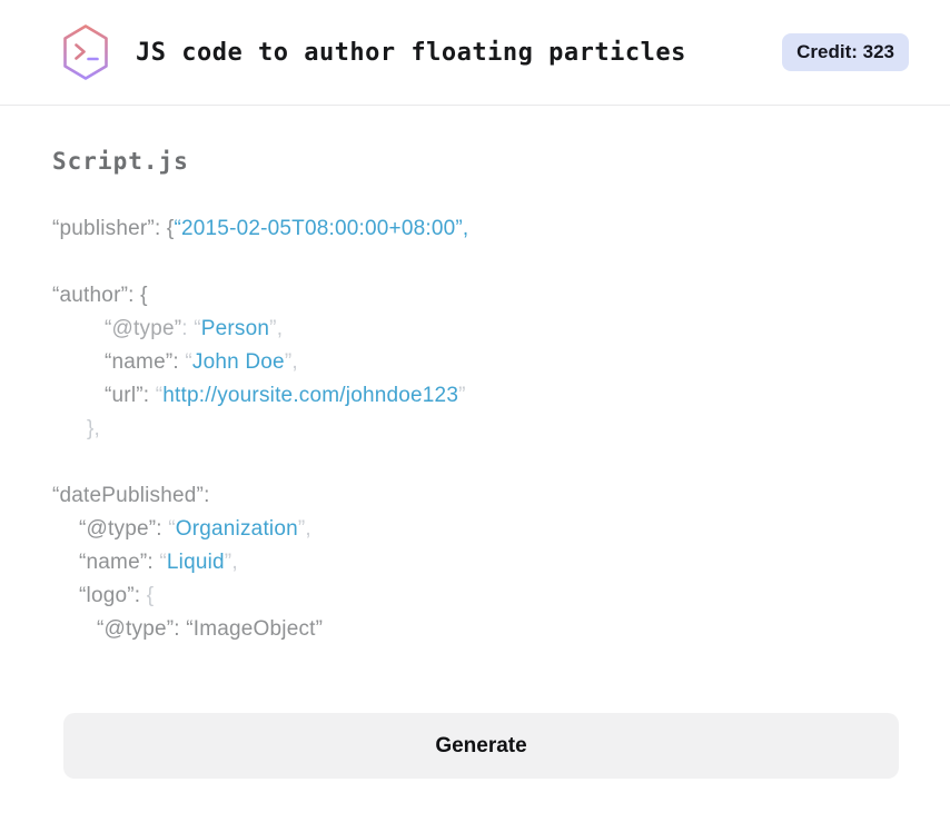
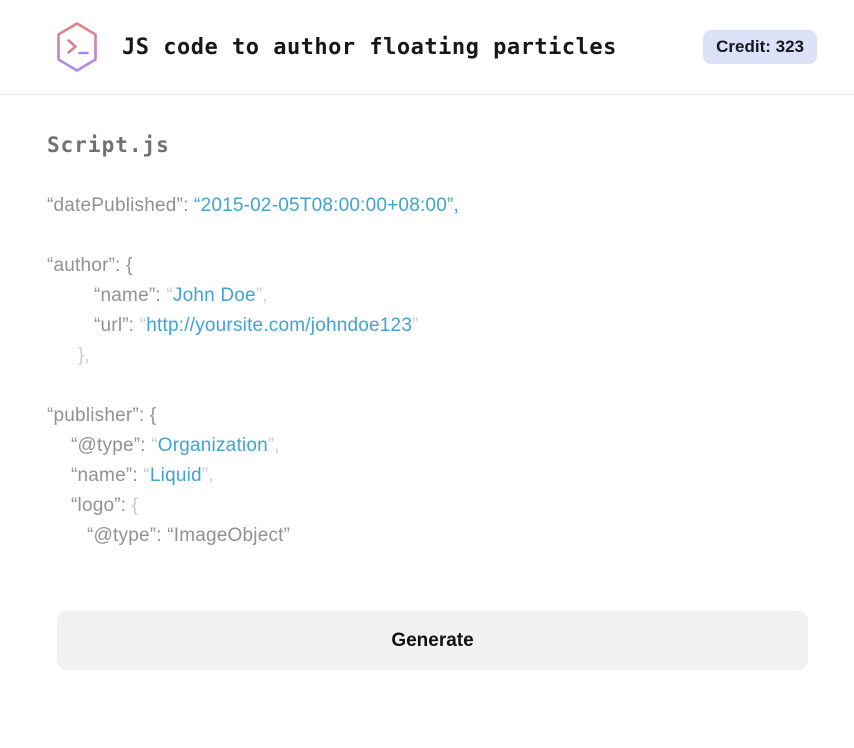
  JS code to author floating particles
  Credit: 323
  Script.js
- “publisher”: {“2015-02-05T08:00:00+08:00”,
+ “datePublished”: “2015-02-05T08:00:00+08:00”,
  “author”: {
- “@type”: “Person”,
  “name”: “John Doe”,
  “url”: “http://yoursite.com/johndoe123”
  },
- “datePublished”:
+ “publisher”: {
  “@type”: “Organization”,
  “name”: “Liquid”,
  “logo”: {
  “@type”: “ImageObject”
  Generate
